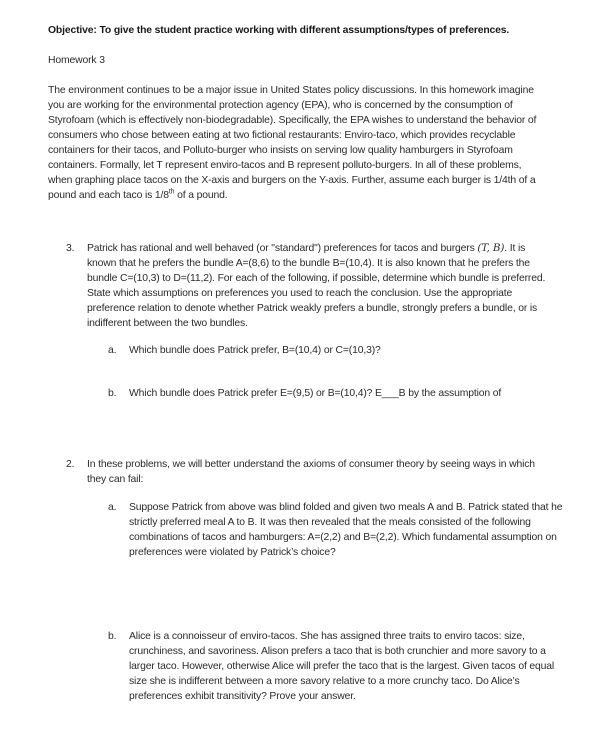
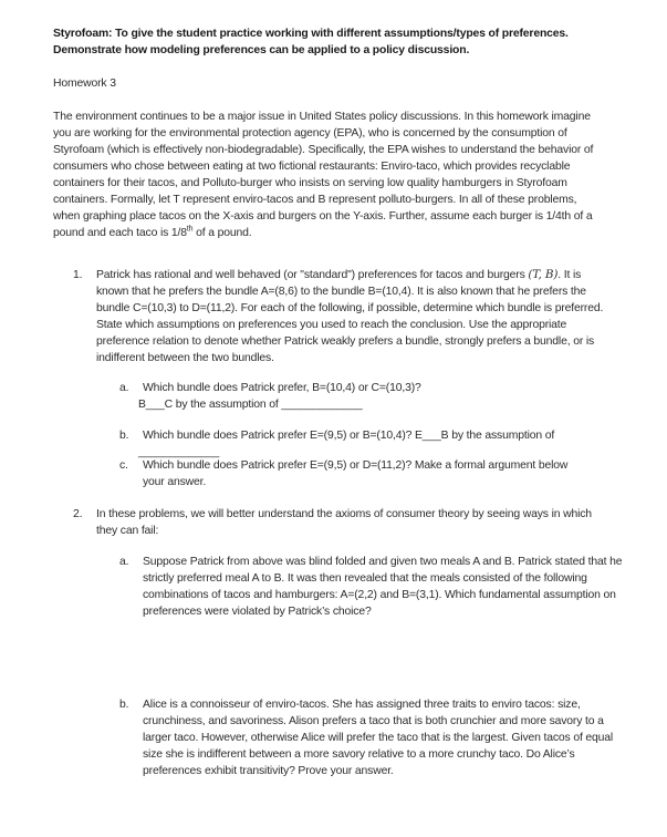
- Objective: To give the student practice working with different assumptions/types of preferences.
+ Styrofoam: To give the student practice working with different assumptions/types of preferences.
+ Demonstrate how modeling preferences can be applied to a policy discussion.
  Homework 3
  The environment continues to be a major issue in United States policy discussions. In this homework imagine you are working for the environmental protection agency (EPA), who is concerned by the consumption of Styrofoam (which is effectively non-biodegradable). Specifically, the EPA wishes to understand the behavior of consumers who chose between eating at two fictional restaurants: Enviro-taco, which provides recyclable containers for their tacos, and Polluto-burger who insists on serving low quality hamburgers in Styrofoam containers. Formally, let T represent enviro-tacos and B represent polluto-burgers. In all of these problems, when graphing place tacos on the X-axis and burgers on the Y-axis. Further, assume each burger is 1/4th of a pound and each taco is 1/8 of a pound.
- 3.
+ 1.
  Patrick has rational and well behaved (or "standard") preferences for tacos and burgers (T, B). It is known that he prefers the bundle A=(8,6) to the bundle B=(10,4). It is also known that he prefers the bundle C=(10,3) to D=(11,2). For each of the following, if possible, determine which bundle is preferred. State which assumptions on preferences you used to reach the conclusion. Use the appropriate preference relation to denote whether Patrick weakly prefers a bundle, strongly prefers a bundle, or is indifferent between the two bundles.
  a.
  Which bundle does Patrick prefer, B=(10,4) or C=(10,3)?
+ B___C by the assumption of _____________
  b.
  Which bundle does Patrick prefer E=(9,5) or B=(10,4)? E___B by the assumption of
+ _____________
+ c.
+ Which bundle does Patrick prefer E=(9,5) or D=(11,2)? Make a formal argument below your answer.
  2.
  In these problems, we will better understand the axioms of consumer theory by seeing ways in which they can fail:
  a.
- Suppose Patrick from above was blind folded and given two meals A and B. Patrick stated that he strictly preferred meal A to B. It was then revealed that the meals consisted of the following combinations of tacos and hamburgers: A=(2,2) and B=(2,2). Which fundamental assumption on preferences were violated by Patrick’s choice?
+ Suppose Patrick from above was blind folded and given two meals A and B. Patrick stated that he strictly preferred meal A to B. It was then revealed that the meals consisted of the following combinations of tacos and hamburgers: A=(2,2) and B=(3,1). Which fundamental assumption on preferences were violated by Patrick’s choice?
  b.
  Alice is a connoisseur of enviro-tacos. She has assigned three traits to enviro tacos: size, crunchiness, and savoriness. Alison prefers a taco that is both crunchier and more savory to a larger taco. However, otherwise Alice will prefer the taco that is the largest. Given tacos of equal size she is indifferent between a more savory relative to a more crunchy taco. Do Alice’s preferences exhibit transitivity? Prove your answer.
